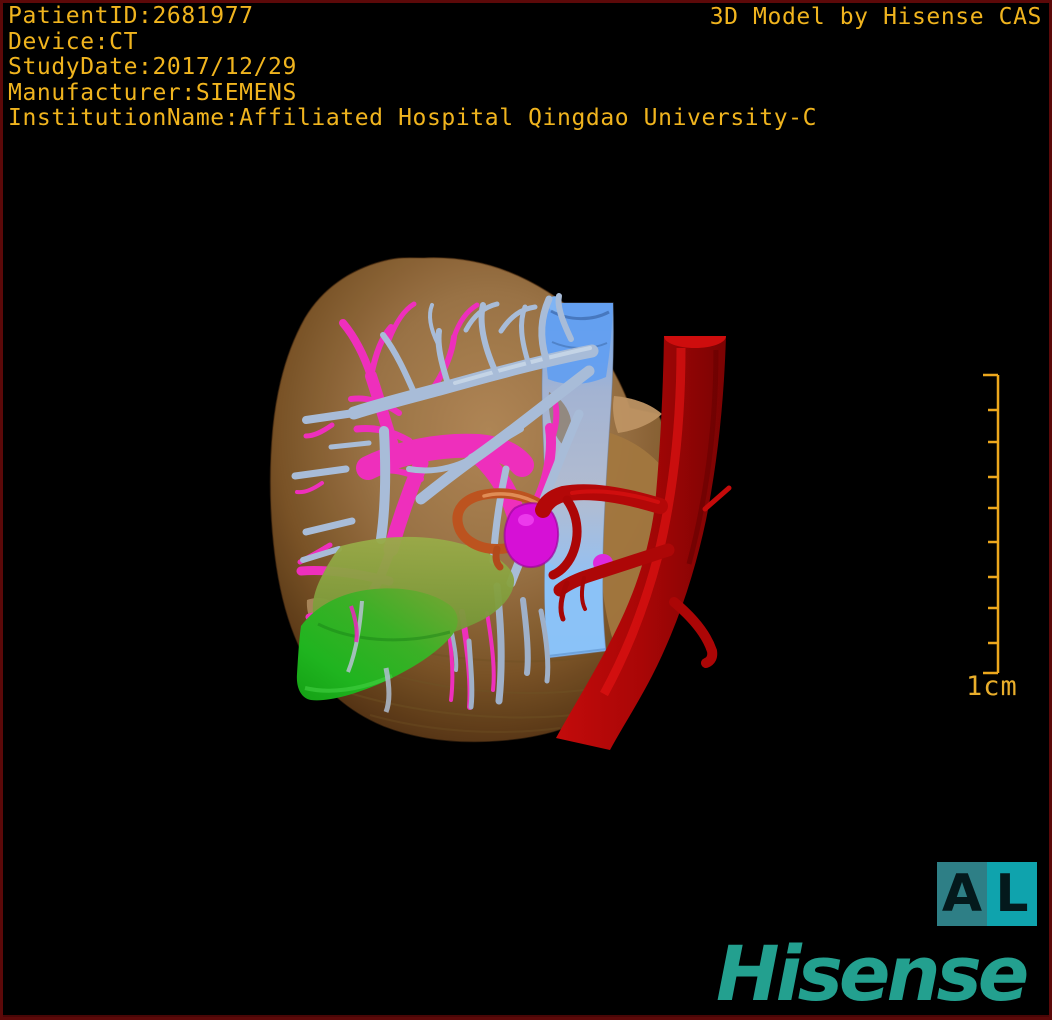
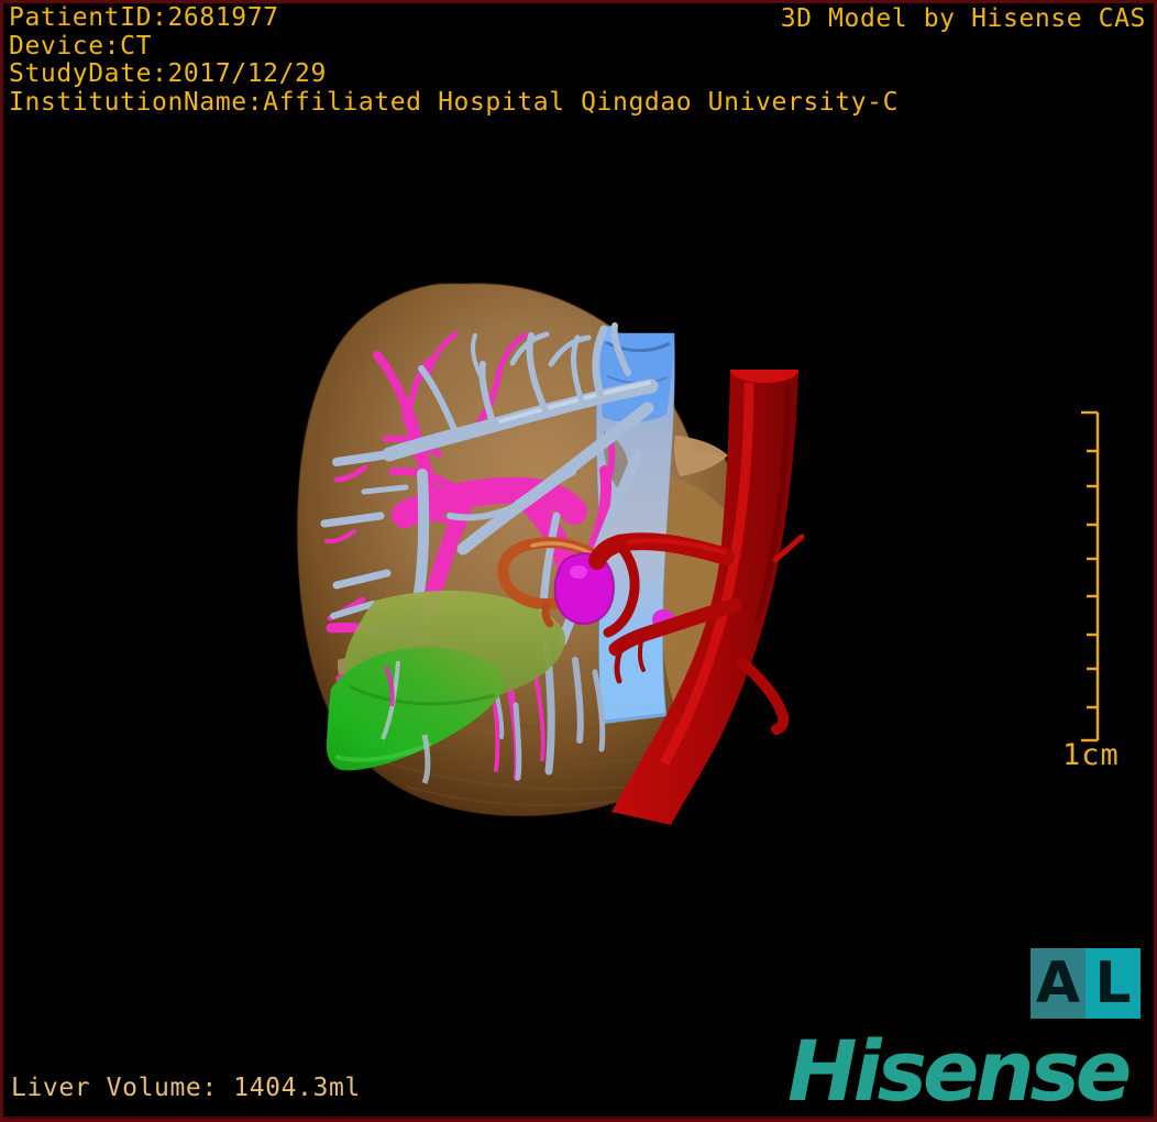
  PatientID:2681977
  Device:CT
  StudyDate:2017/12/29
- Manufacturer:SIEMENS
  InstitutionName:Affiliated Hospital Qingdao University-C
  3D Model by Hisense CAS
  1cm
  A
  L
+ Liver Volume: 1404.3ml
  Hisense
